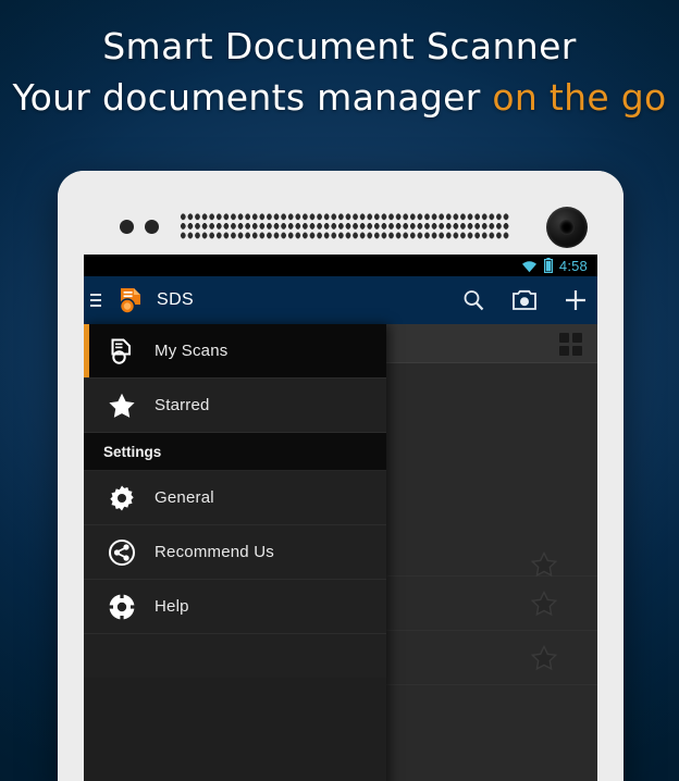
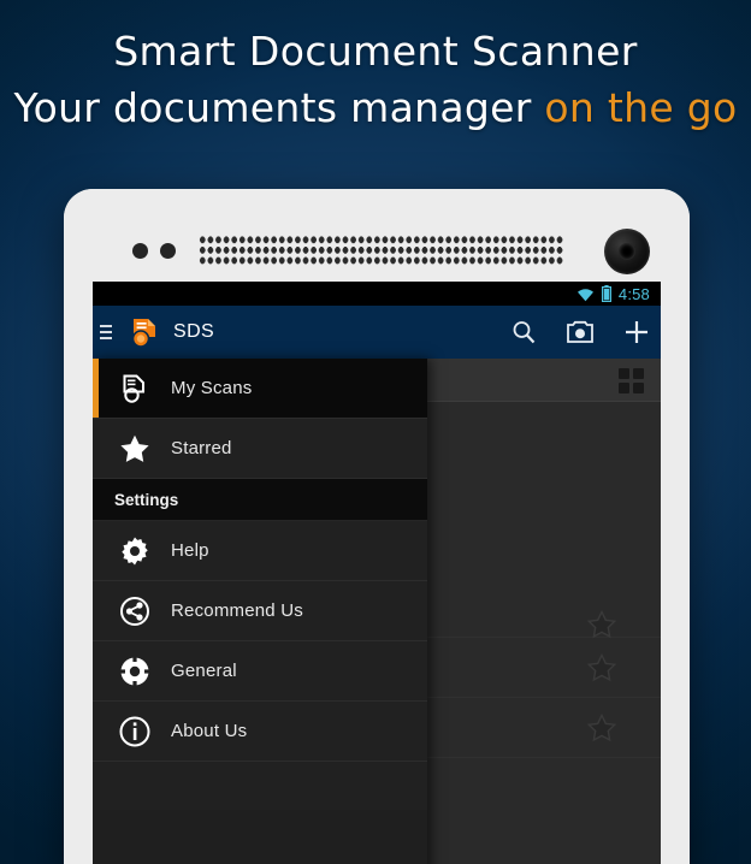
  Smart Document Scanner
  Your documents manager on the go
  4:58
  SDS
  My Scans
  Starred
  Settings
- General
+ Help
  Recommend Us
- Help
+ General
+ About Us
